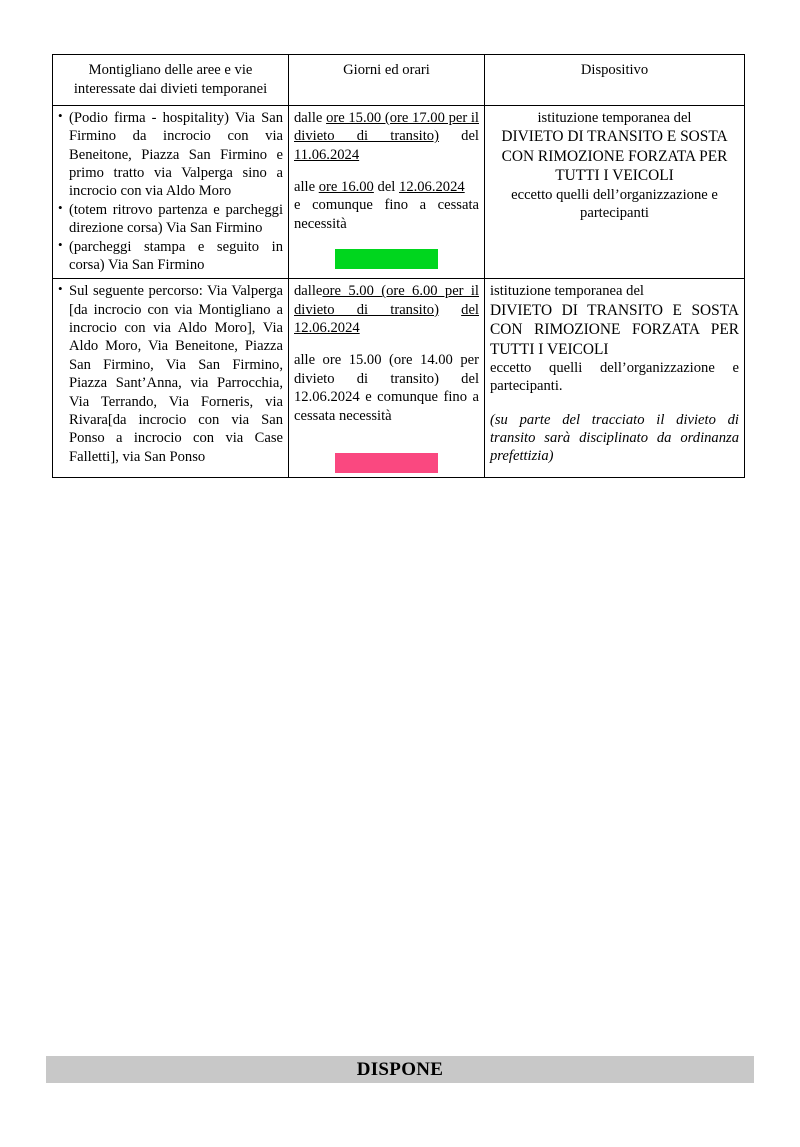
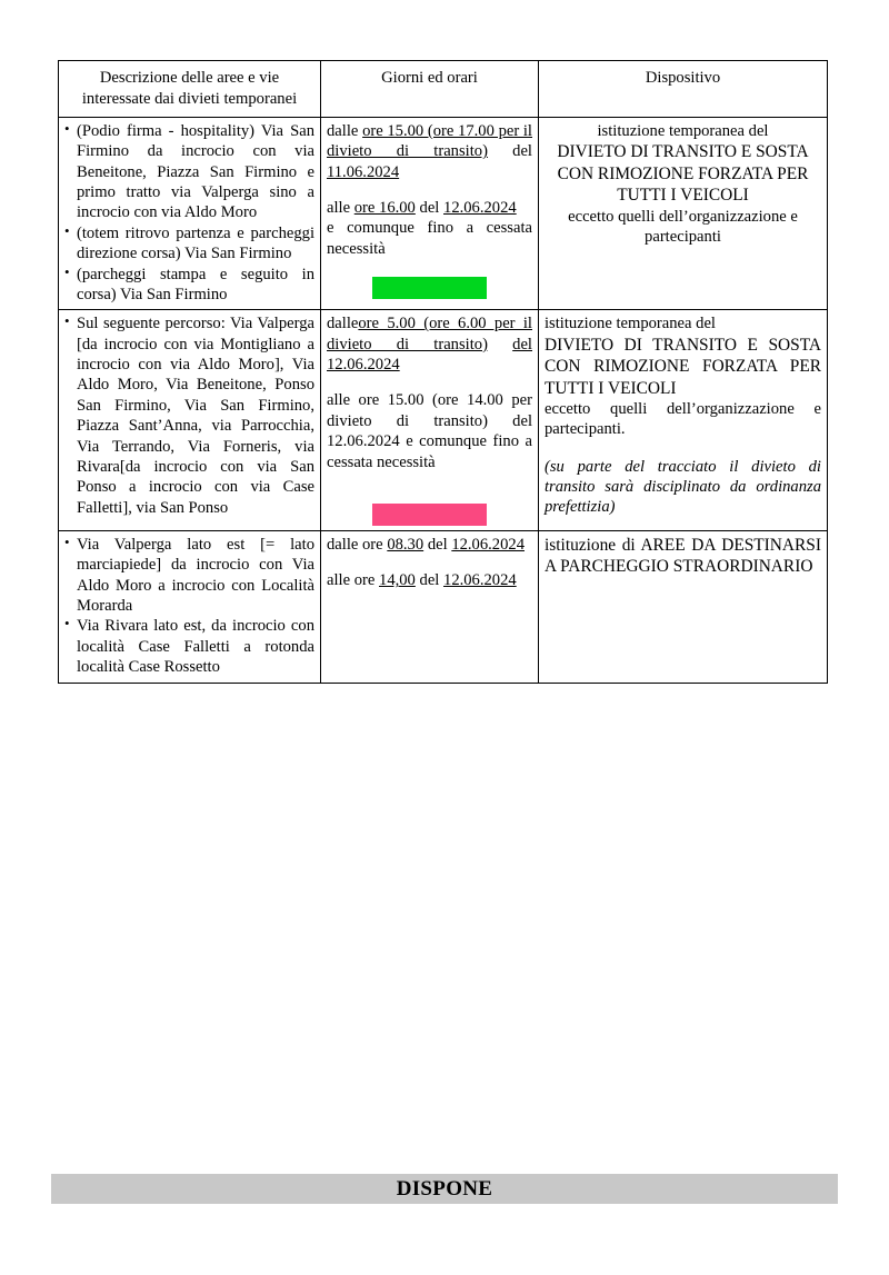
- Montigliano delle aree e vie interessate dai divieti temporanei	Giorni ed orari	Dispositivo
+ Descrizione delle aree e vie interessate dai divieti temporanei	Giorni ed orari	Dispositivo
  (Podio firma - hospitality) Via San Firmino da incrocio con via Beneitone, Piazza San Firmino e primo tratto via Valperga sino a incrocio con via Aldo Moro (totem ritrovo partenza e parcheggi direzione corsa) Via San Firmino (parcheggi stampa e seguito in corsa) Via San Firmino	dalle ore 15.00 (ore 17.00 per il divieto di transito) del 11.06.2024 alle ore 16.00 del 12.06.2024 e comunque fino a cessata necessità	istituzione temporanea del DIVIETO DI TRANSITO E SOSTA CON RIMOZIONE FORZATA PER TUTTI I VEICOLI eccetto quelli dell’organizzazione e partecipanti
- Sul seguente percorso: Via Valperga [da incrocio con via Montigliano a incrocio con via Aldo Moro], Via Aldo Moro, Via Beneitone, Piazza San Firmino, Via San Firmino, Piazza Sant’Anna, via Parrocchia, Via Terrando, Via Forneris, via Rivara[da incrocio con via San Ponso a incrocio con via Case Falletti], via San Ponso	dalleore 5.00 (ore 6.00 per il divieto di transito) del 12.06.2024 alle ore 15.00 (ore 14.00 per divieto di transito) del 12.06.2024 e comunque fino a cessata necessità	istituzione temporanea del DIVIETO DI TRANSITO E SOSTA CON RIMOZIONE FORZATA PER TUTTI I VEICOLI eccetto quelli dell’organizzazione e partecipanti. (su parte del tracciato il divieto di transito sarà disciplinato da ordinanza prefettizia)
+ Sul seguente percorso: Via Valperga [da incrocio con via Montigliano a incrocio con via Aldo Moro], Via Aldo Moro, Via Beneitone, Ponso San Firmino, Via San Firmino, Piazza Sant’Anna, via Parrocchia, Via Terrando, Via Forneris, via Rivara[da incrocio con via San Ponso a incrocio con via Case Falletti], via San Ponso	dalleore 5.00 (ore 6.00 per il divieto di transito) del 12.06.2024 alle ore 15.00 (ore 14.00 per divieto di transito) del 12.06.2024 e comunque fino a cessata necessità	istituzione temporanea del DIVIETO DI TRANSITO E SOSTA CON RIMOZIONE FORZATA PER TUTTI I VEICOLI eccetto quelli dell’organizzazione e partecipanti. (su parte del tracciato il divieto di transito sarà disciplinato da ordinanza prefettizia)
+ Via Valperga lato est [= lato marciapiede] da incrocio con Via Aldo Moro a incrocio con Località Morarda Via Rivara lato est, da incrocio con località Case Falletti a rotonda località Case Rossetto	dalle ore 08.30 del 12.06.2024 alle ore 14,00 del 12.06.2024	istituzione di AREE DA DESTINARSI A PARCHEGGIO STRAORDINARIO
  DISPONE
